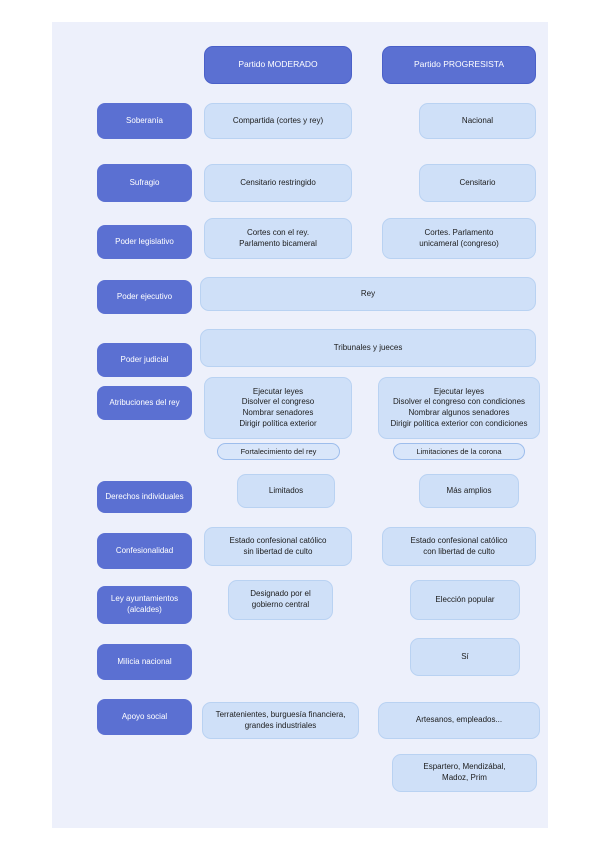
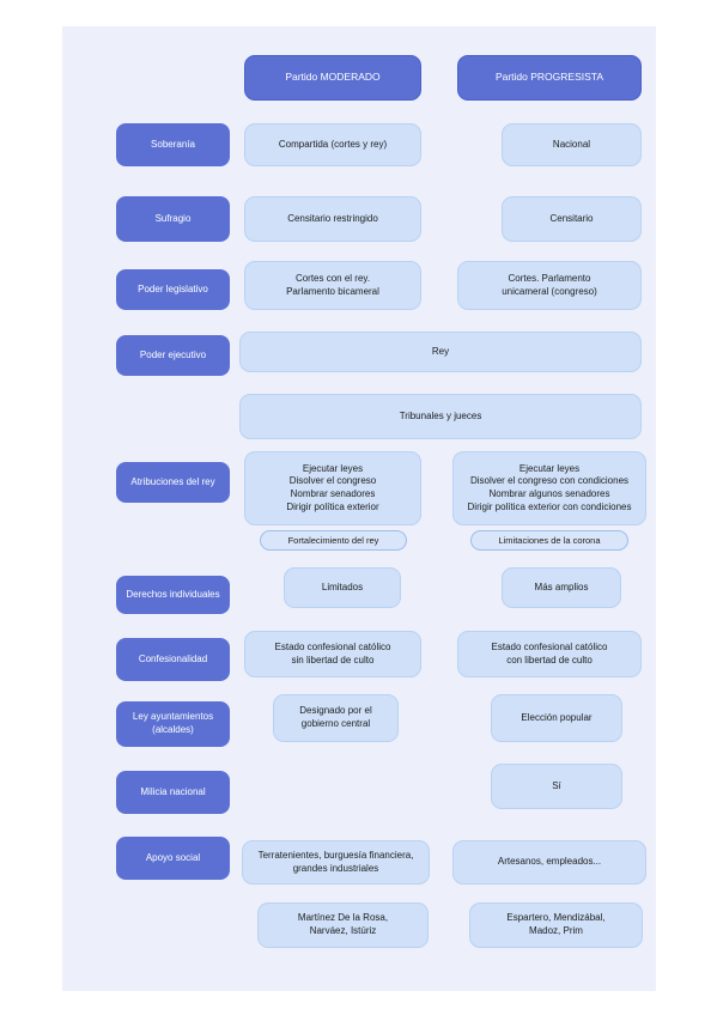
  Partido MODERADO
  Partido PROGRESISTA
  Soberanía
  Compartida (cortes y rey)
  Nacional
  Sufragio
  Censitario restringido
  Censitario
  Poder legislativo
  Cortes con el rey.
  Parlamento bicameral
  Cortes. Parlamento
  unicameral (congreso)
  Poder ejecutivo
  Rey
- Poder judicial
  Tribunales y jueces
  Atribuciones del rey
  Ejecutar leyes
  Disolver el congreso
  Nombrar senadores
  Dirigir política exterior
  Fortalecimiento del rey
  Ejecutar leyes
  Disolver el congreso con condiciones
  Nombrar algunos senadores
  Dirigir política exterior con condiciones
  Limitaciones de la corona
  Derechos individuales
  Limitados
  Más amplios
  Confesionalidad
  Estado confesional católico
  sin libertad de culto
  Estado confesional católico
  con libertad de culto
  Ley ayuntamientos
  (alcaldes)
  Designado por el
  gobierno central
  Elección popular
  Milicia nacional
  Sí
  Apoyo social
  Terratenientes, burguesía financiera,
  grandes industriales
  Artesanos, empleados...
+ Martínez De la Rosa,
+ Narváez, Istúriz
  Espartero, Mendizábal,
  Madoz, Prim
